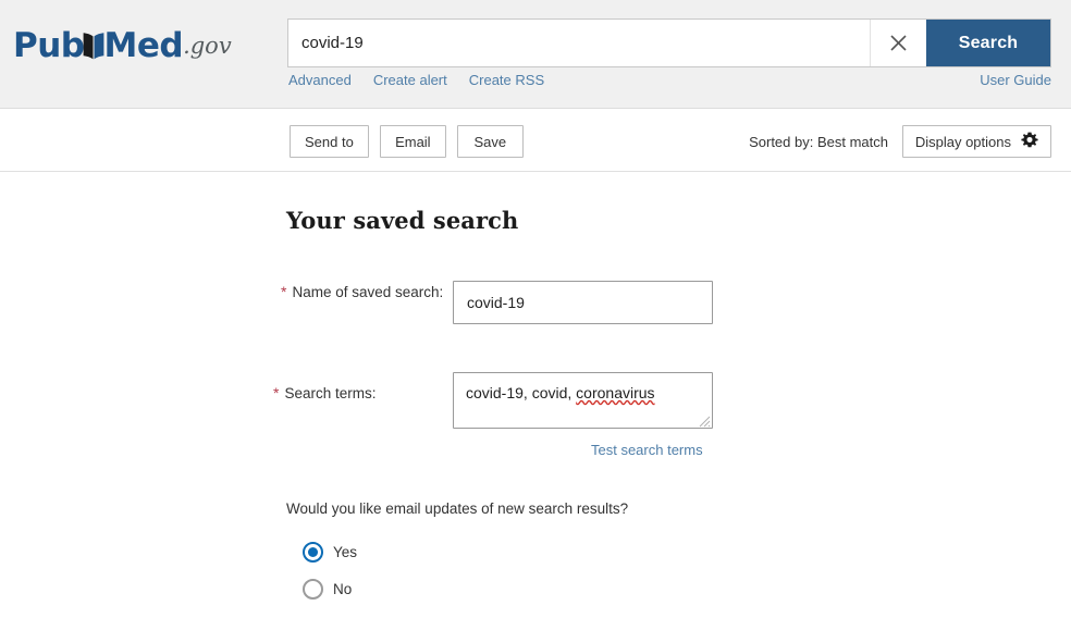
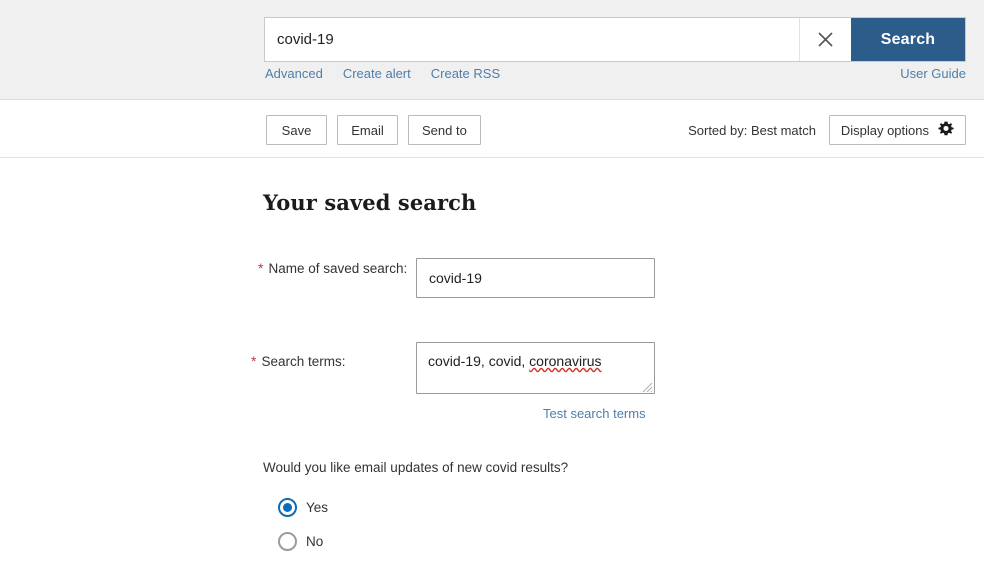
- Pub
- Med
- .gov
  covid-19
  Search
  Advanced
  Create alert
  Create RSS
  User Guide
- Send to
+ Save
  Email
- Save
+ Send to
  Sorted by: Best match
  Display options
  Your saved search
  * Name of saved search:
  covid-19
  * Search terms:
  covid-19, covid, coronavirus
  Test search terms
- Would you like email updates of new search results?
+ Would you like email updates of new covid results?
  Yes
  No
